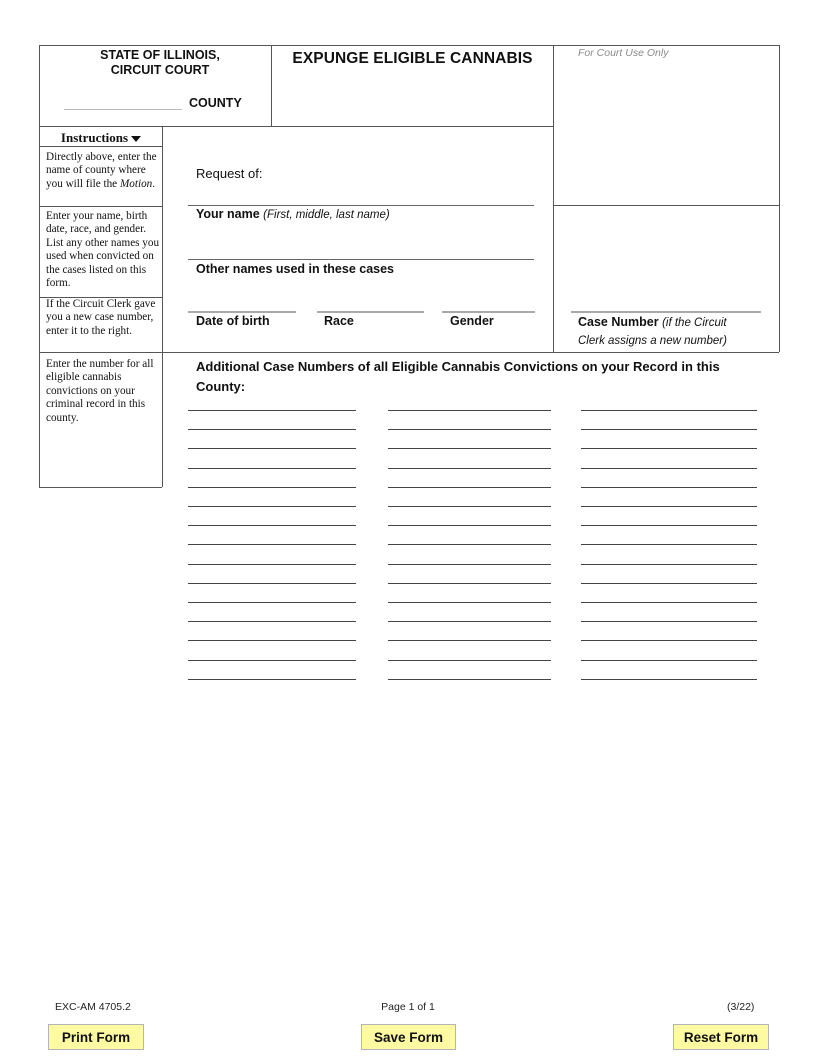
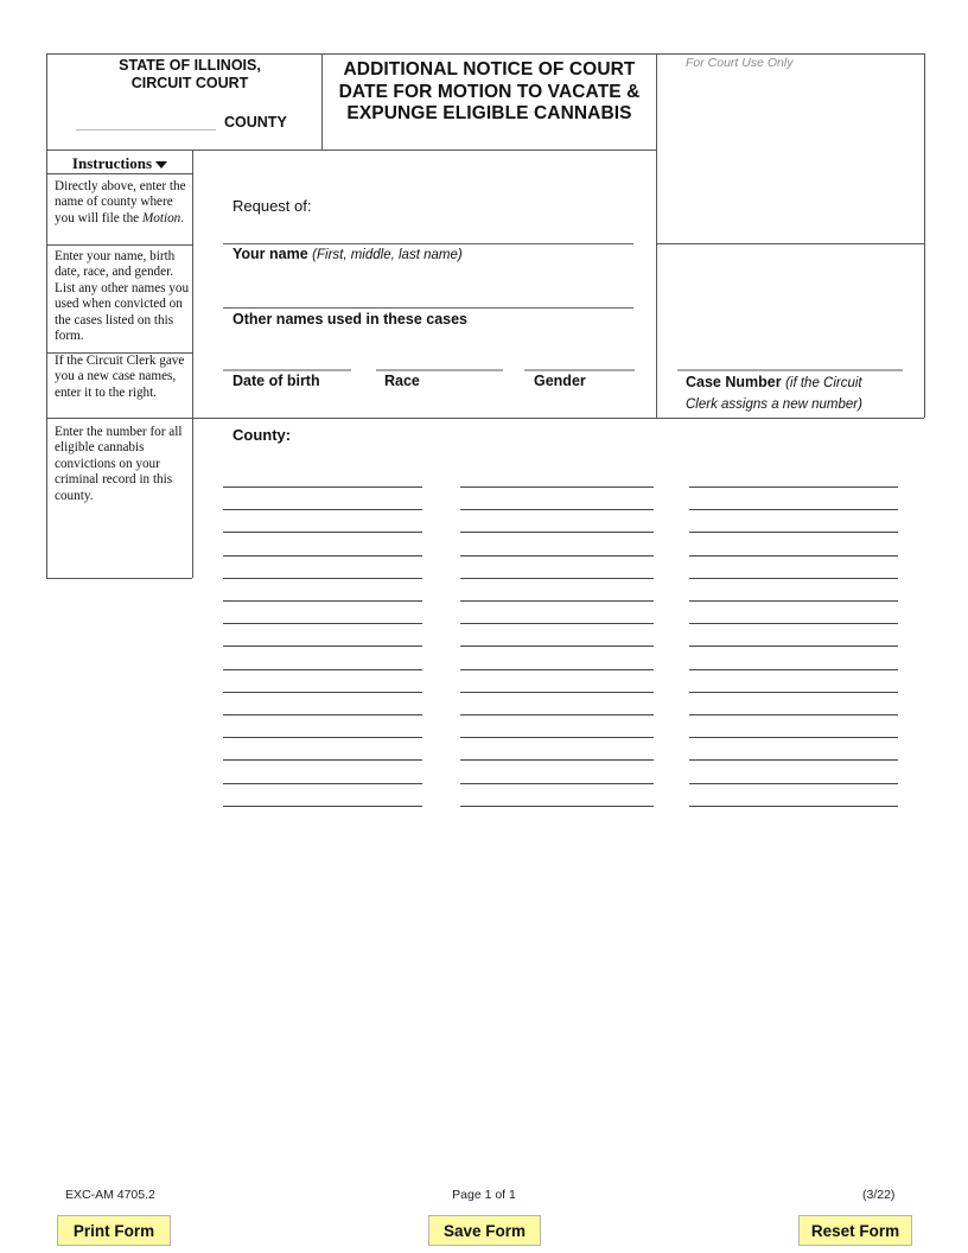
  STATE OF ILLINOIS,
  CIRCUIT COURT
  COUNTY
+ ADDITIONAL NOTICE OF COURT
+ DATE FOR MOTION TO VACATE &
  EXPUNGE ELIGIBLE CANNABIS
  For Court Use Only
  Instructions
  Directly above, enter the name of county where you will file the Motion.
  Enter your name, birth date, race, and gender. List any other names you used when convicted on the cases listed on this form.
- If the Circuit Clerk gave you a new case number, enter it to the right.
+ If the Circuit Clerk gave you a new case names, enter it to the right.
  Enter the number for all eligible cannabis convictions on your criminal record in this county.
  Request of:
  Your name (First, middle, last name)
  Other names used in these cases
  Date of birth
  Race
  Gender
  Case Number (if the Circuit
  Clerk assigns a new number)
- Additional Case Numbers of all Eligible Cannabis Convictions on your Record in this
  County:
  EXC-AM 4705.2
  Page 1 of 1
  (3/22)
  Print Form
  Save Form
  Reset Form
